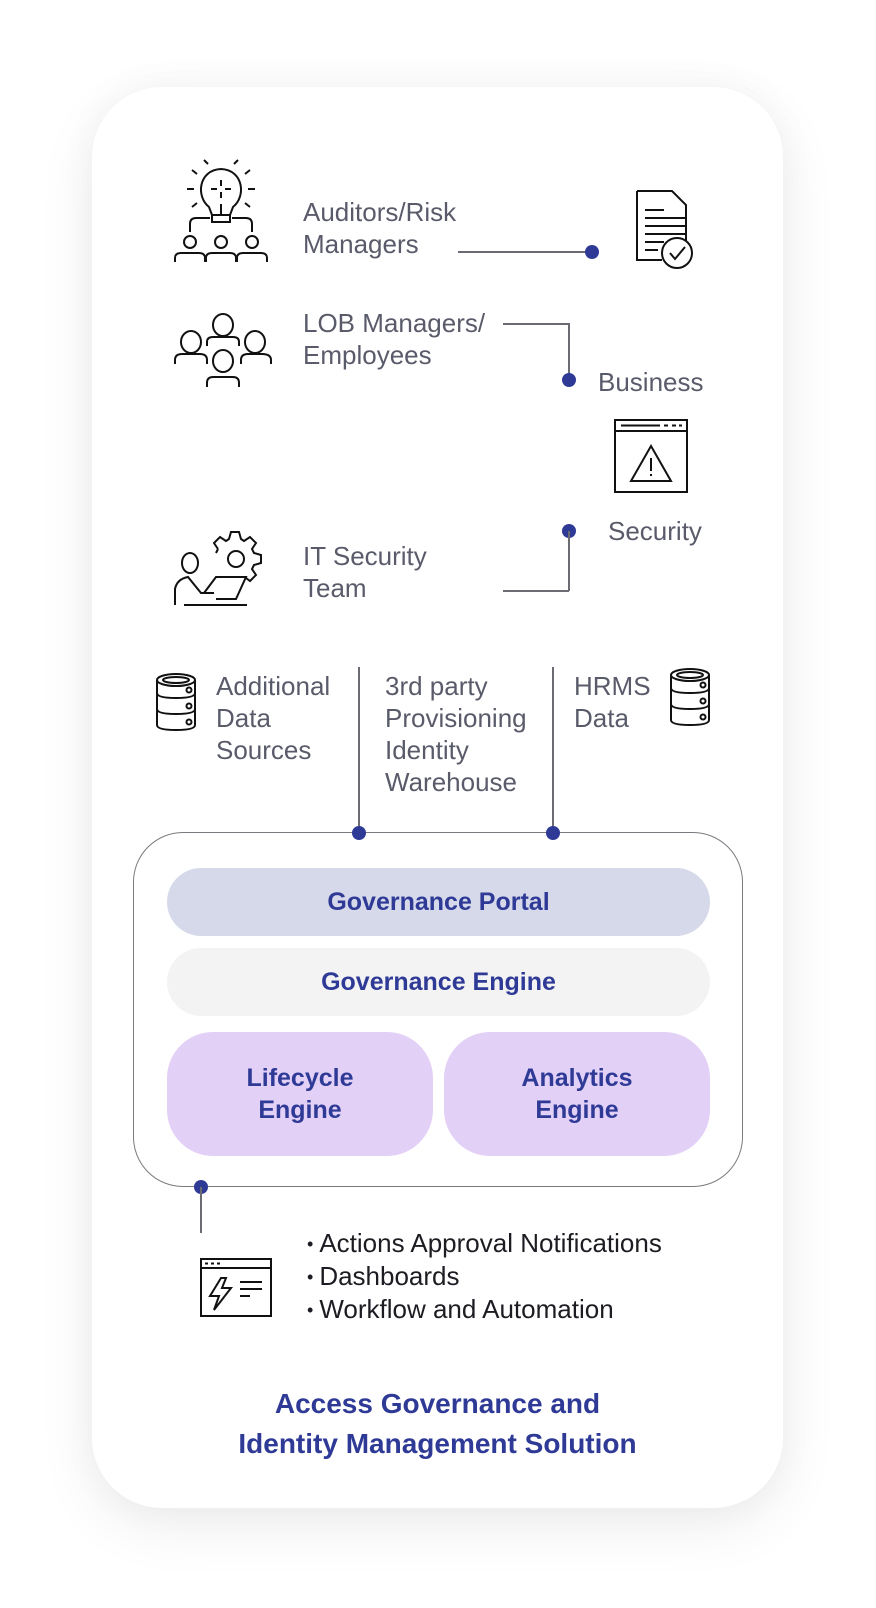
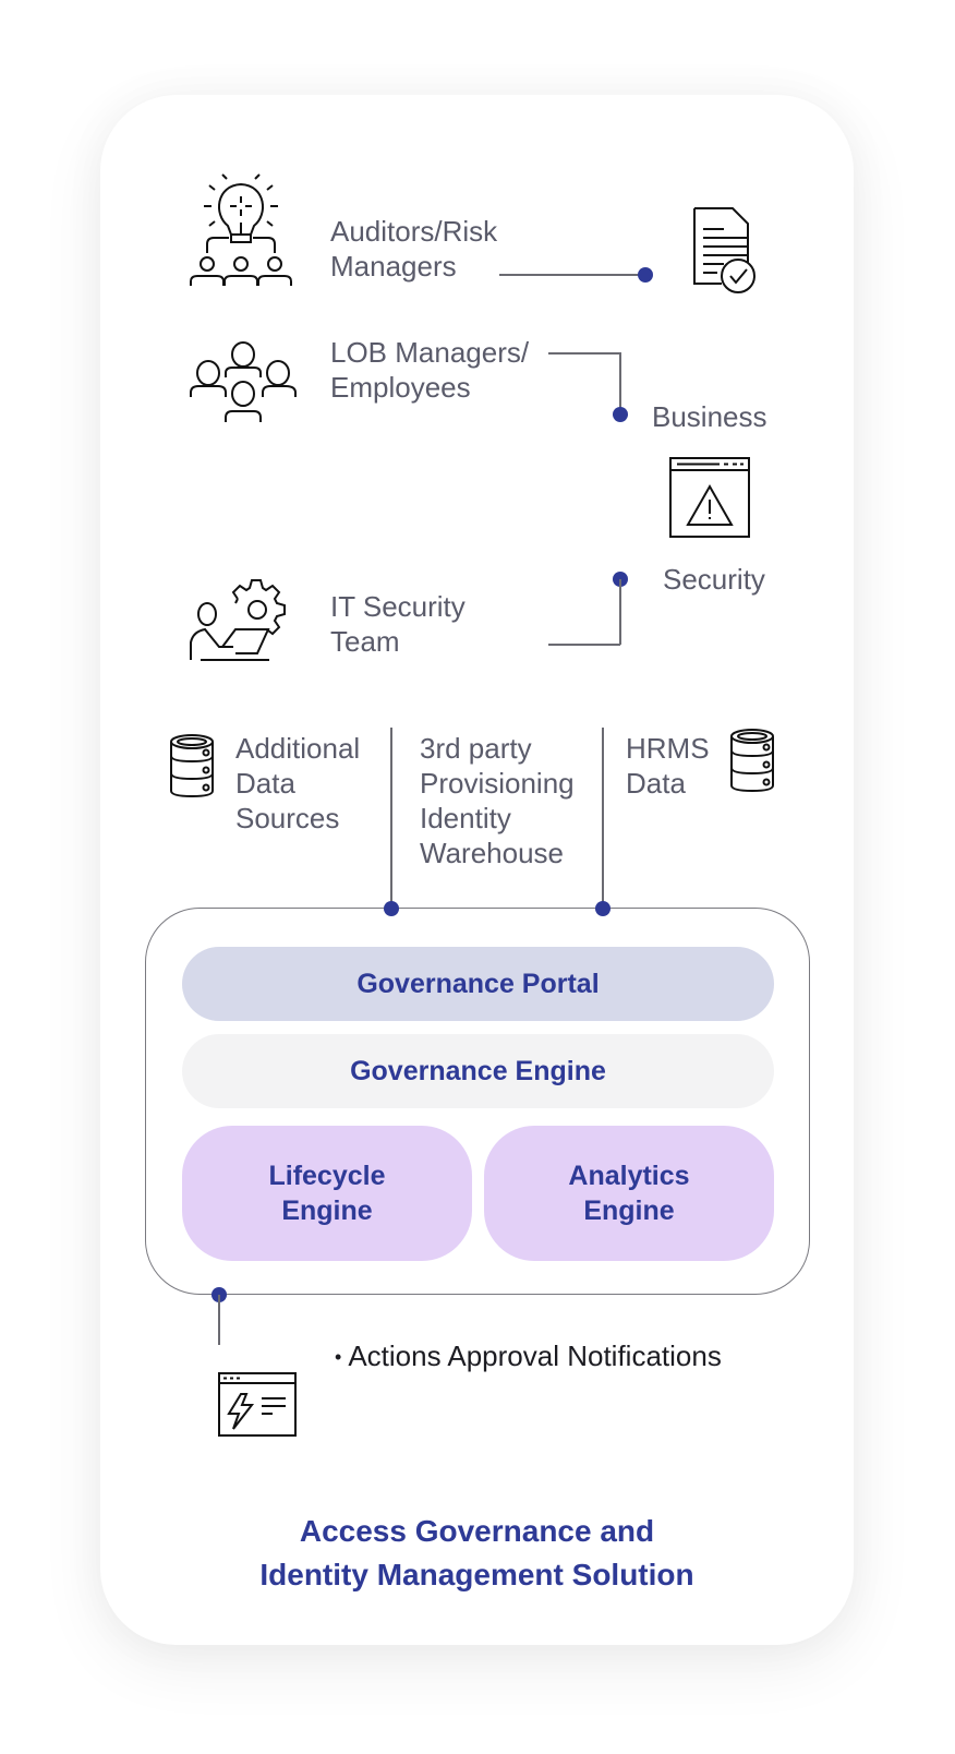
  Auditors/Risk
  Managers
  LOB Managers/
  Employees
  Business
  Security
  IT Security
  Team
  Additional
  Data
  Sources
  3rd party
  Provisioning
  Identity
  Warehouse
  HRMS
  Data
  Governance Portal
  Governance Engine
  Lifecycle
  Engine
  Analytics
  Engine
  Actions Approval Notifications
- Dashboards
- Workflow and Automation
  Access Governance and
  Identity Management Solution
